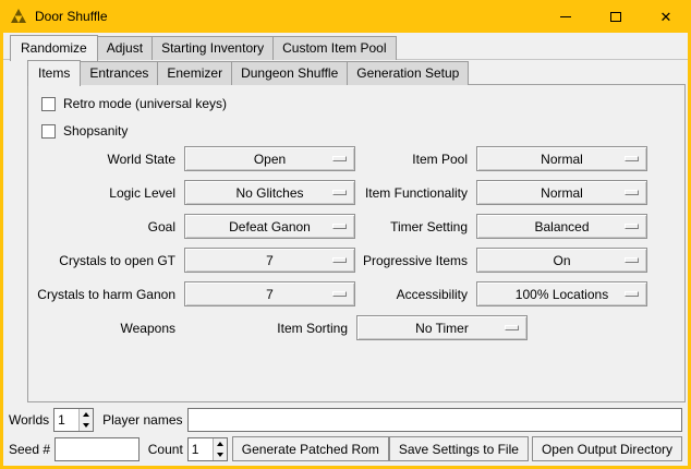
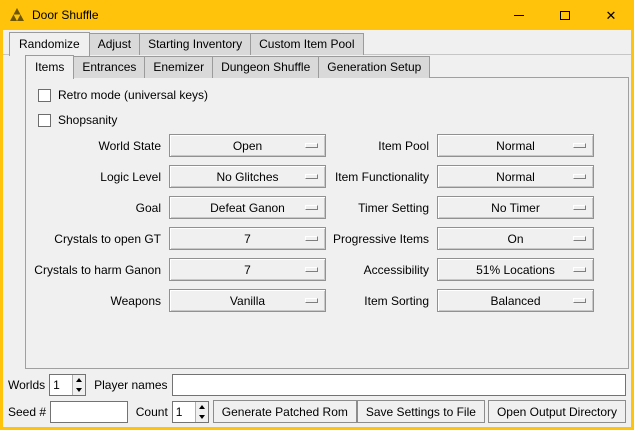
  Door Shuffle
  ✕
  Randomize
  Adjust
  Starting Inventory
  Custom Item Pool
  Retro mode (universal keys)
  Shopsanity
  World State
  Open
  Item Pool
  Normal
  Logic Level
  No Glitches
  Item Functionality
  Normal
  Goal
  Defeat Ganon
  Timer Setting
- Balanced
+ No Timer
  Crystals to open GT
  7
  Progressive Items
  On
  Crystals to harm Ganon
  7
  Accessibility
- 100% Locations
+ 51% Locations
  Weapons
+ Vanilla
  Item Sorting
- No Timer
+ Balanced
  Items
  Entrances
  Enemizer
  Dungeon Shuffle
  Generation Setup
  Worlds
  1
  Player names
  Seed #
  Count
  1
  Generate Patched Rom
  Save Settings to File
  Open Output Directory
